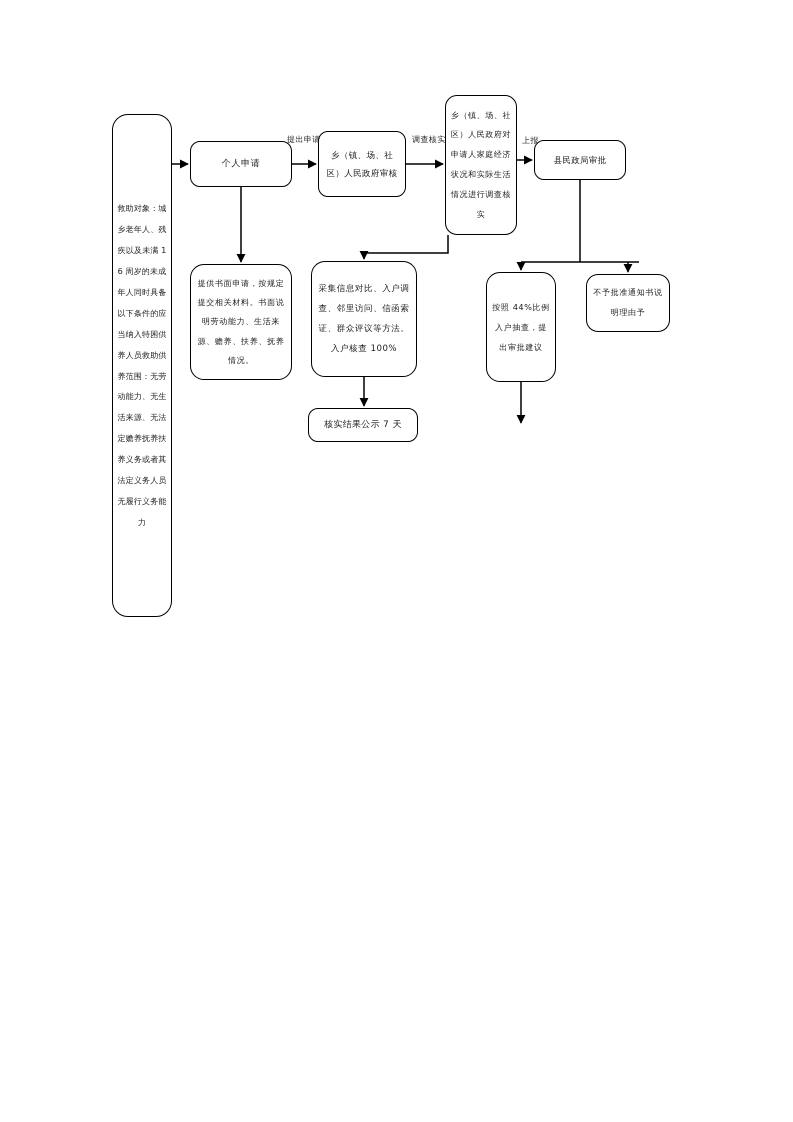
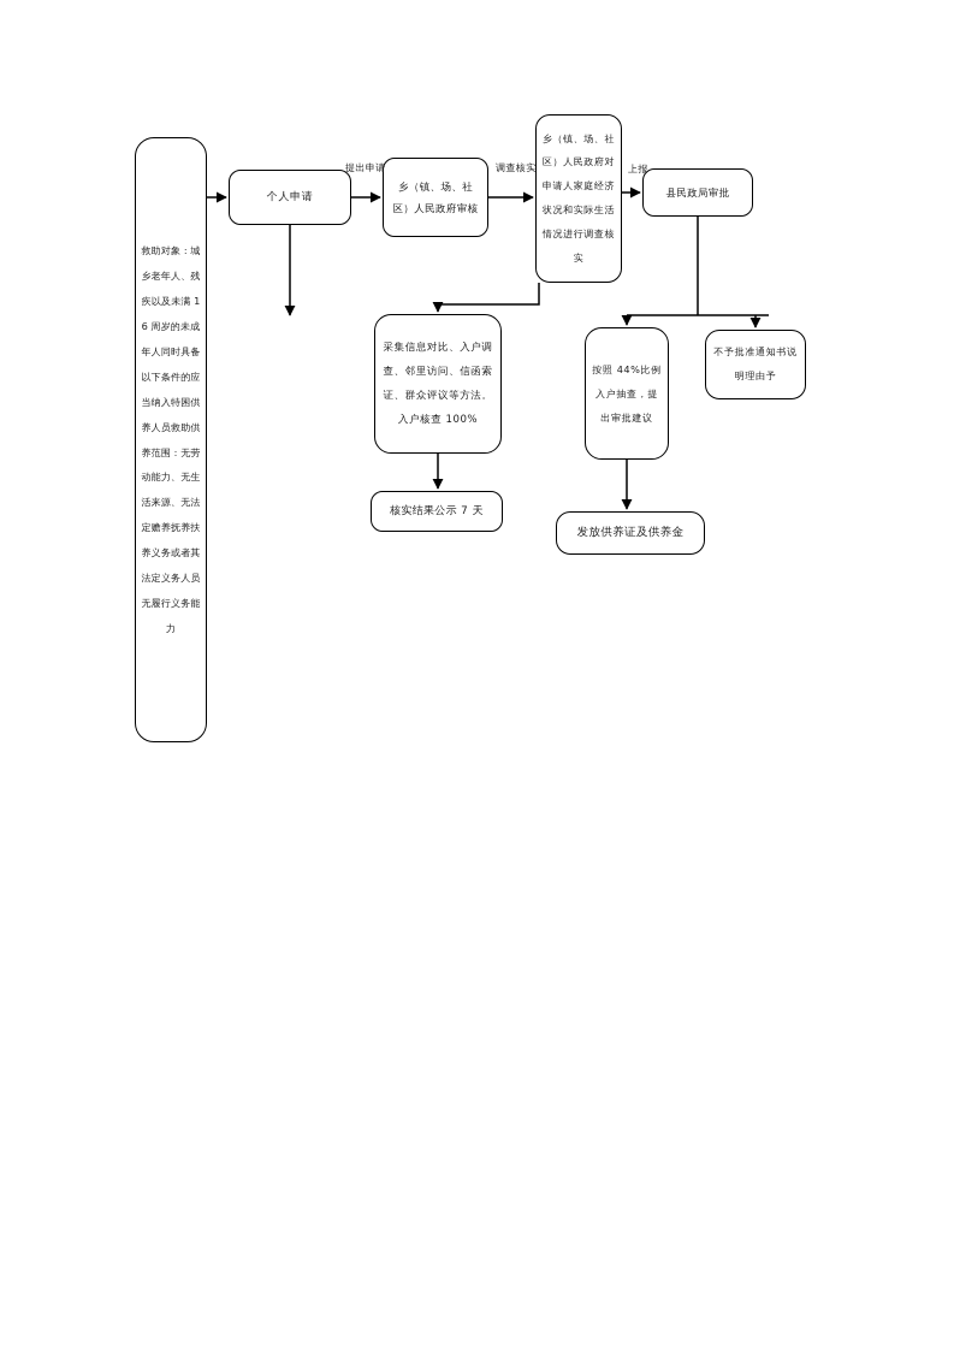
  救助对象：城乡老年人、残疾以及未满 16 周岁的未成年人同时具备以下条件的应当纳入特困供养人员救助供养范围：无劳动能力、无生活来源、无法定赡养抚养扶养义务或者其法定义务人员无履行义务能力
  个人申请
  乡（镇、场、社区）人民政府审核
  乡（镇、场、社区）人民政府对申请人家庭经济状况和实际生活情况进行调查核实
  县民政局审批
- 提供书面申请，按规定提交相关材料。书面说明劳动能力、生活来源、赡养、扶养、抚养情况。
  采集信息对比、入户调查、邻里访问、信函索证、群众评议等方法。入户核查 100%
  核实结果公示 7 天
  按照 44%比例入户抽查，提出审批建议
  不予批准通知书说明理由予
+ 发放供养证及供养金
  提出申请
  调查核实
  上报
